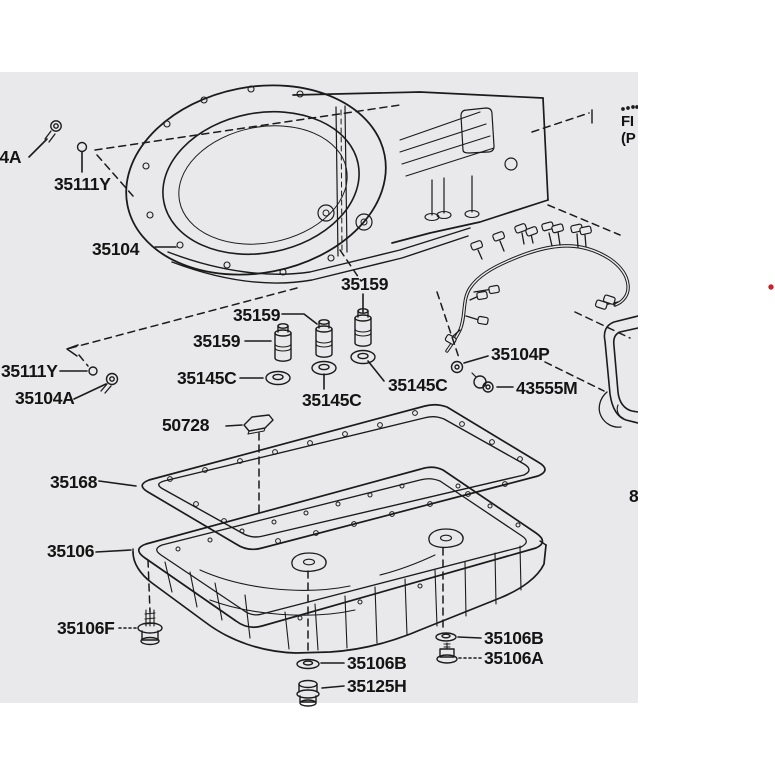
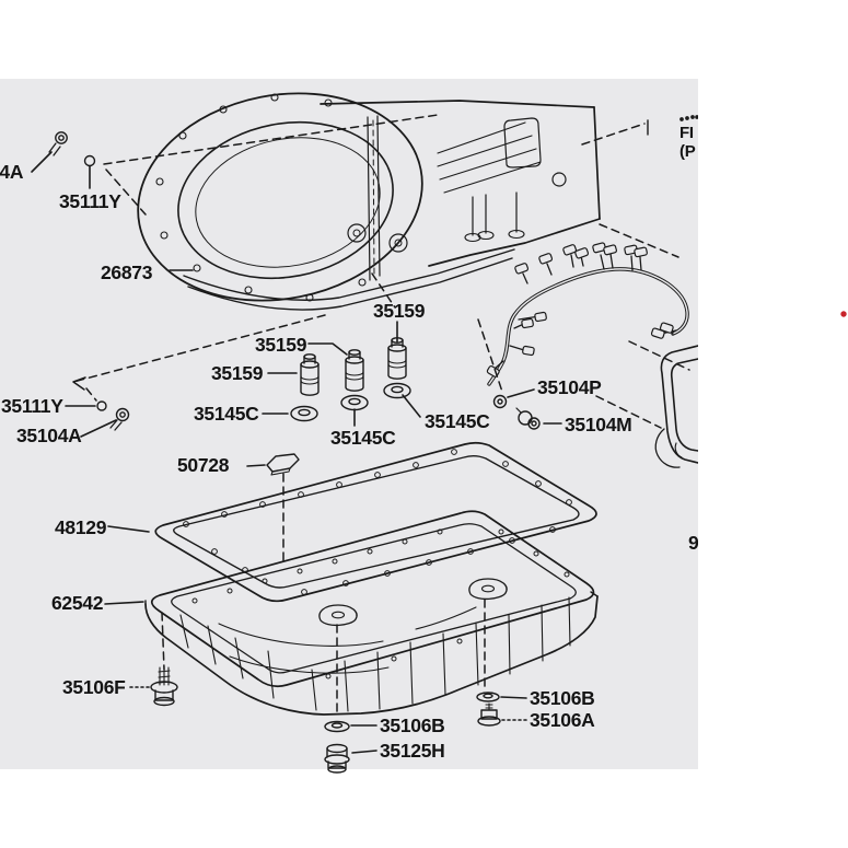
  35111Y
- 35104
+ 26873
  35159
  35159
  35159
  35145C
  35145C
  35145C
  35104P
- 43555M
+ 35104M
  35111Y
  35104A
  50728
- 35168
+ 48129
- 35106
+ 62542
  35106F
  35106B
  35125H
  35106B
  35106A
  FI
  (P
- 8
+ 9
